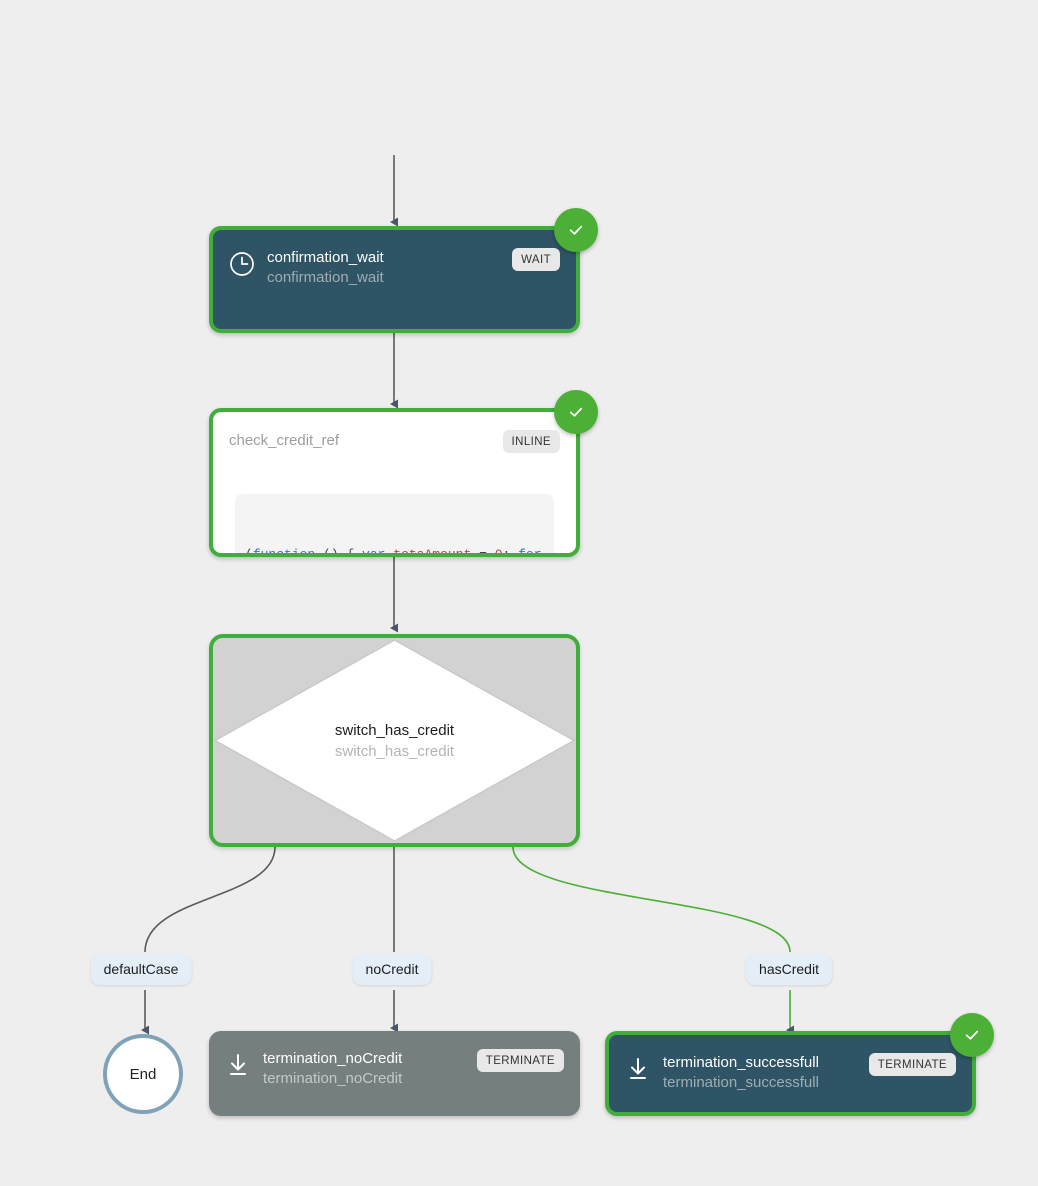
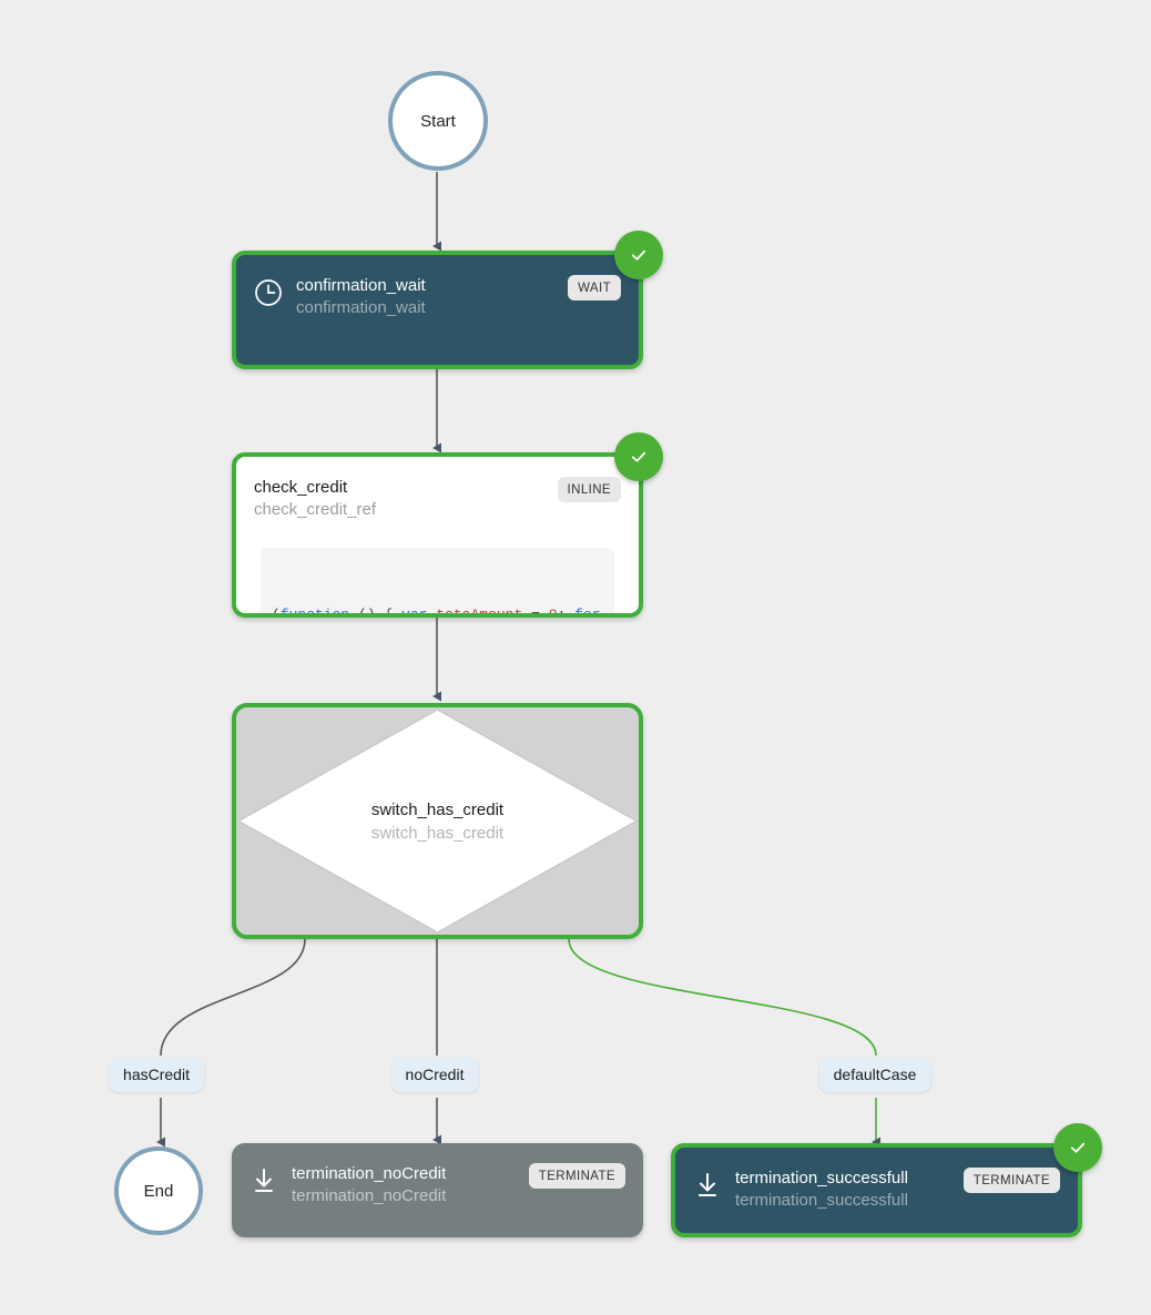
+ Start
  confirmation_wait
  confirmation_wait
  WAIT
+ check_credit
  check_credit_ref
  INLINE
  switch_has_credit
  switch_has_credit
- defaultCase
+ hasCredit
  noCredit
- hasCredit
+ defaultCase
  End
  termination_noCredit
  termination_noCredit
  TERMINATE
  termination_successfull
  termination_successfull
  TERMINATE
